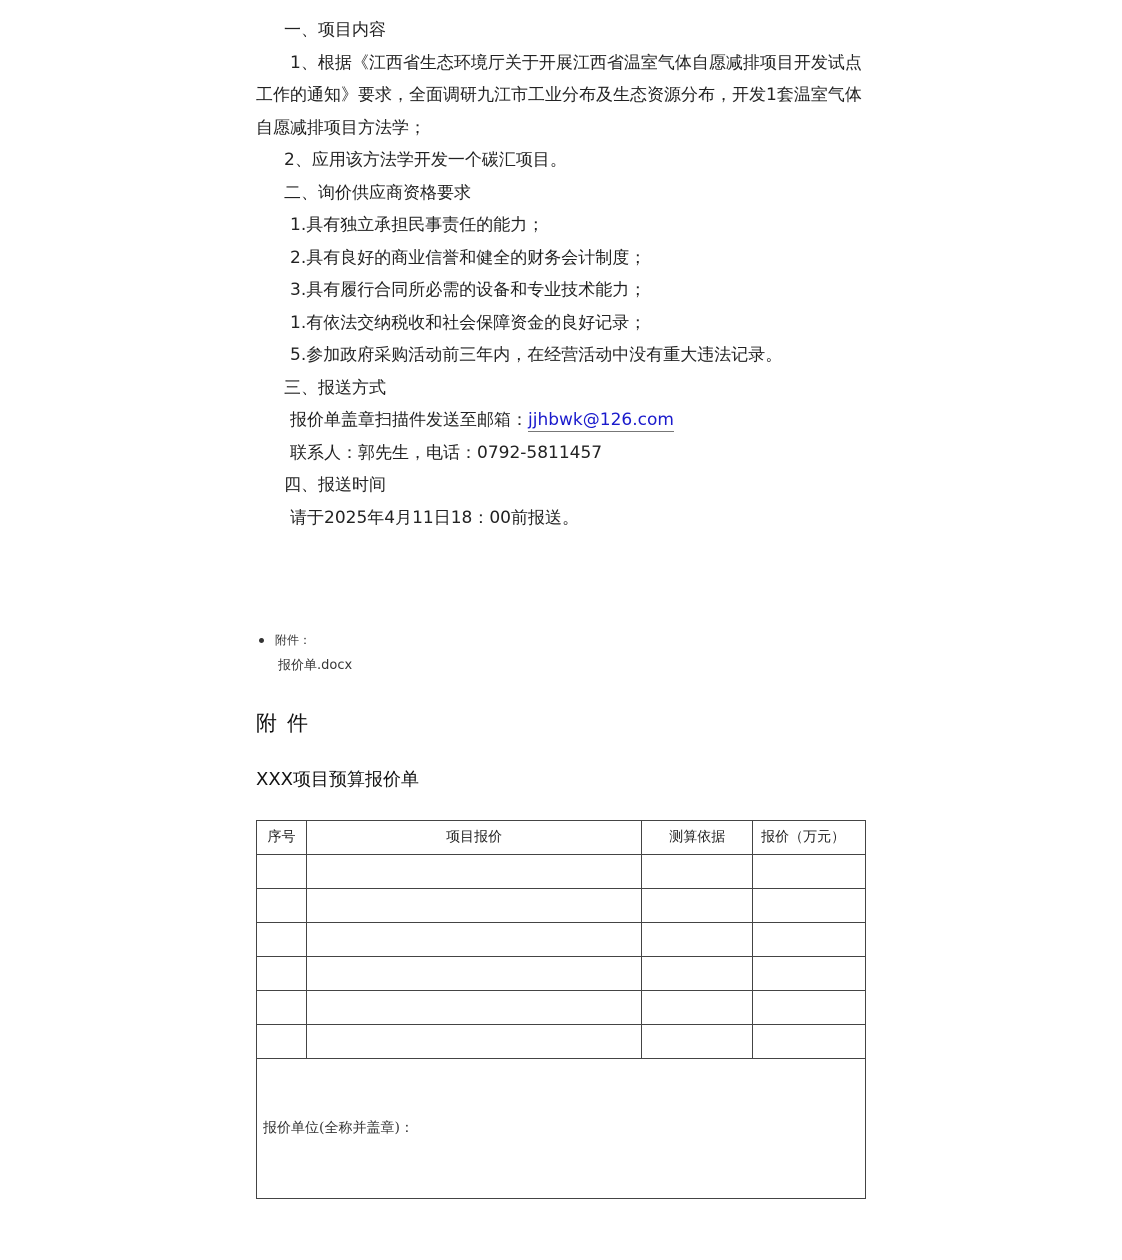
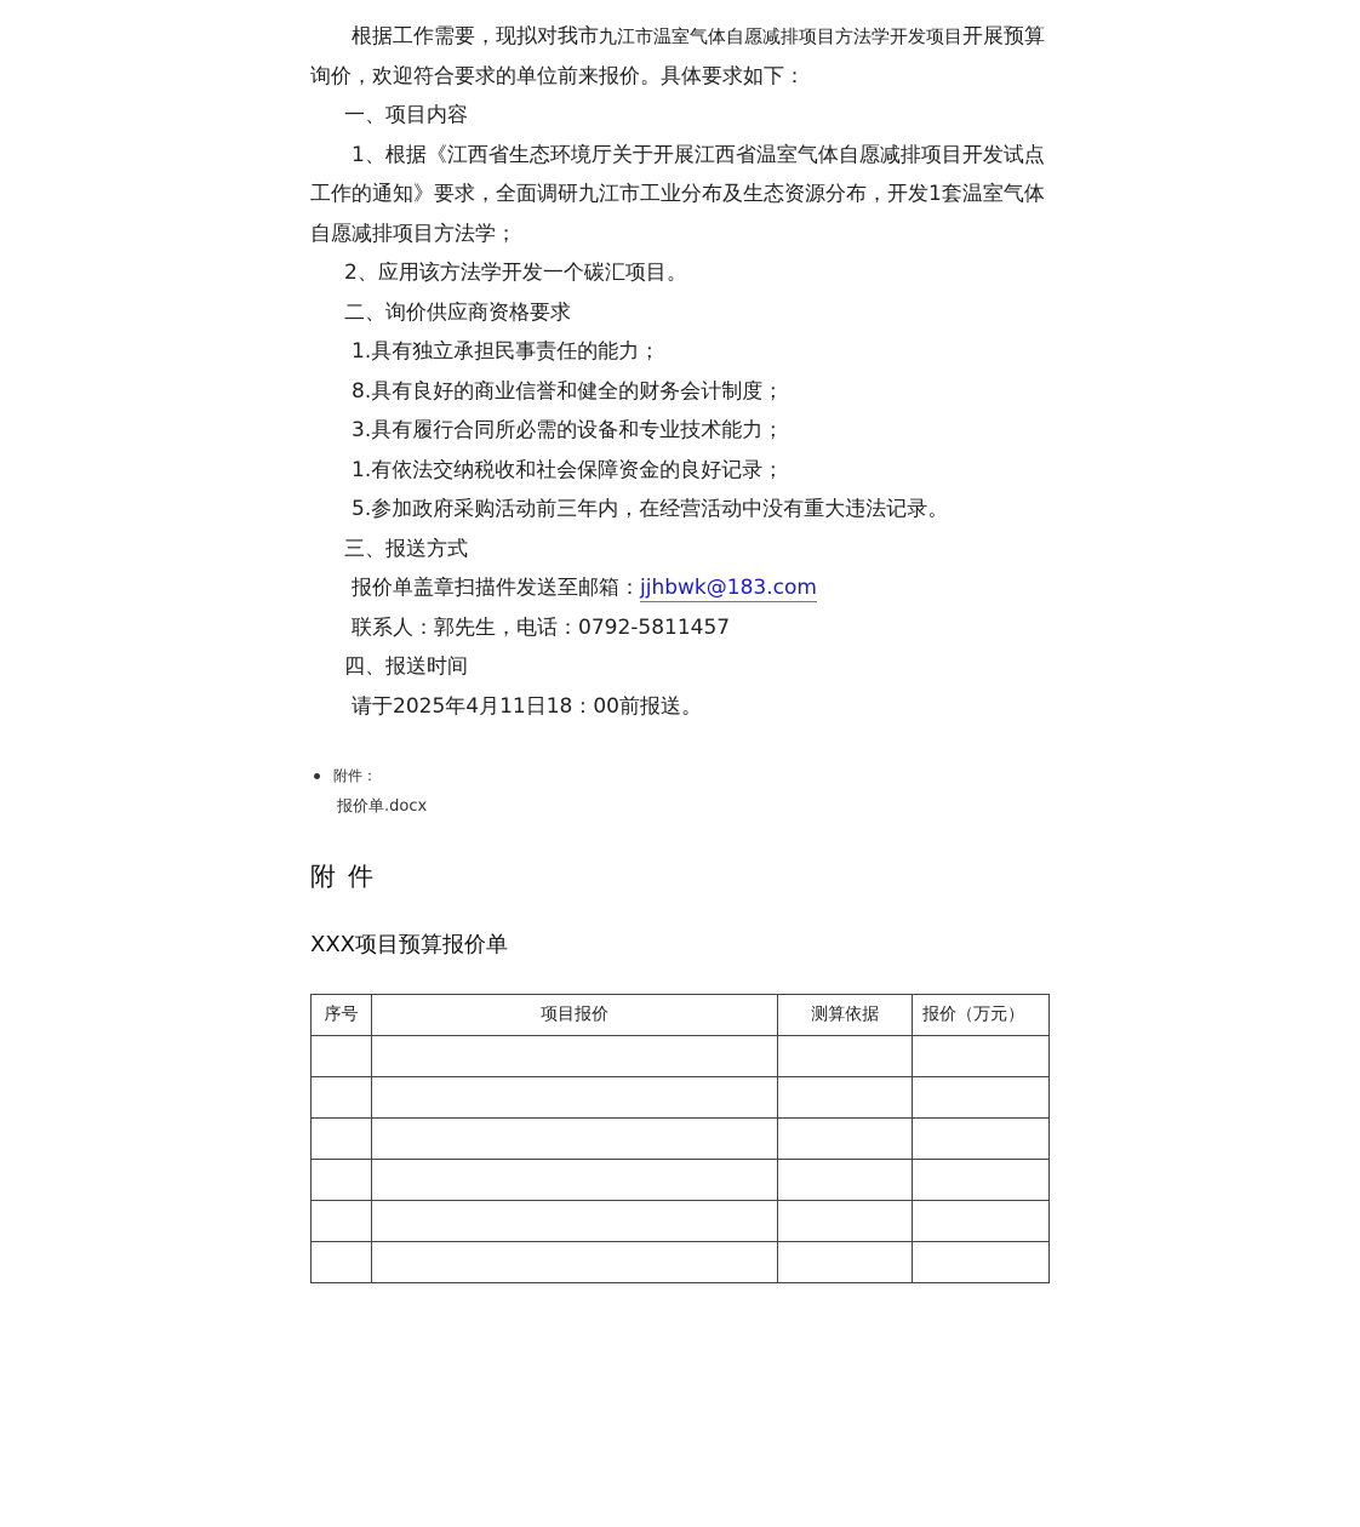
+ 根据工作需要，现拟对我市九江市温室气体自愿减排项目方法学开发项目开展预算询价，欢迎符合要求的单位前来报价。具体要求如下：
  一、项目内容
  1、根据《江西省生态环境厅关于开展江西省温室气体自愿减排项目开发试点工作的通知》要求，全面调研九江市工业分布及生态资源分布，开发1套温室气体自愿减排项目方法学；
  2、应用该方法学开发一个碳汇项目。
  二、询价供应商资格要求
  1.具有独立承担民事责任的能力；
- 2.具有良好的商业信誉和健全的财务会计制度；
+ 8.具有良好的商业信誉和健全的财务会计制度；
  3.具有履行合同所必需的设备和专业技术能力；
  1.有依法交纳税收和社会保障资金的良好记录；
  5.参加政府采购活动前三年内，在经营活动中没有重大违法记录。
  三、报送方式
- 报价单盖章扫描件发送至邮箱：jjhbwk@126.com
+ 报价单盖章扫描件发送至邮箱：jjhbwk@183.com
  联系人：郭先生，电话：0792-5811457
  四、报送时间
  请于2025年4月11日18：00前报送。
  附件：
  报价单.docx
  附件
  XXX项目预算报价单
  序号	项目报价	测算依据	报价（万元）
- 报价单位(全称并盖章)：
